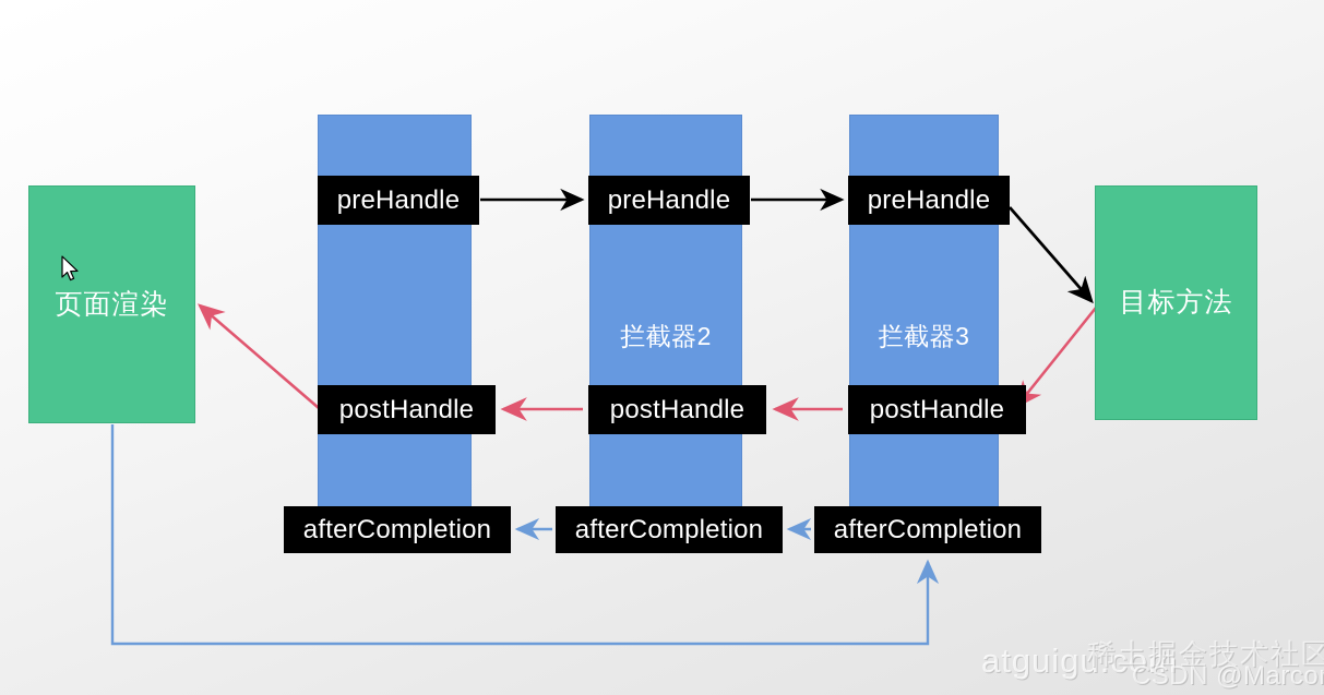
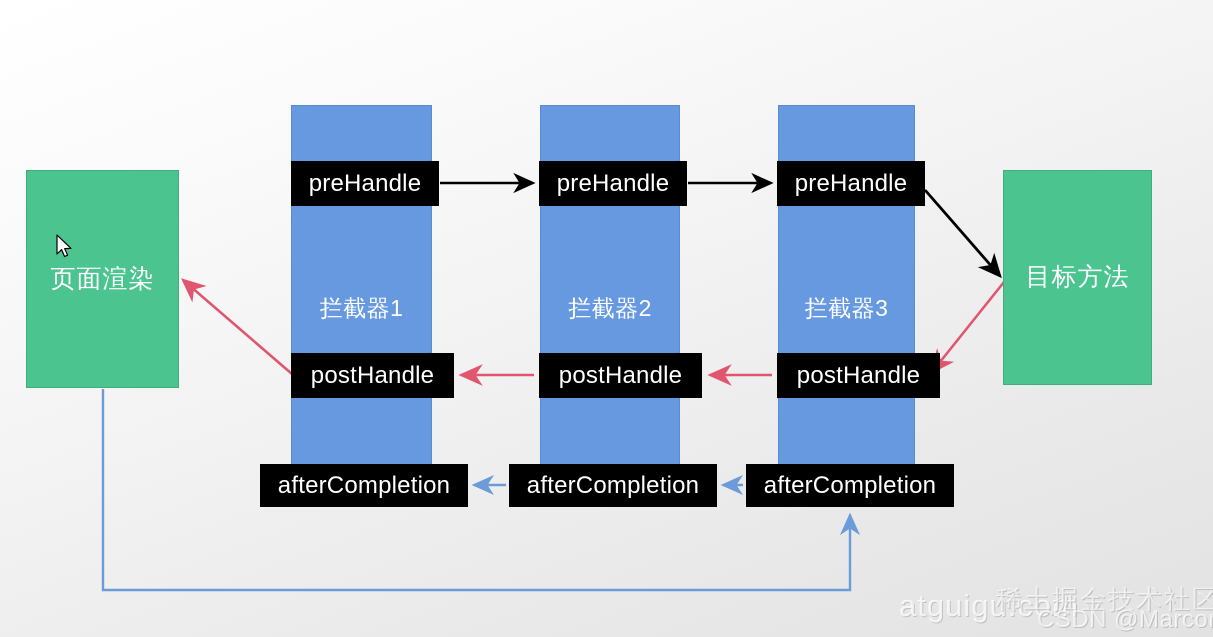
  页面渲染
  目标方法
+ 拦截器1
  拦截器2
  拦截器3
  preHandle
  preHandle
  preHandle
  postHandle
  postHandle
  postHandle
  afterCompletion
  afterCompletion
  afterCompletion
  atguigu.com
  稀土掘金技术社区
  CSDN @Marco
